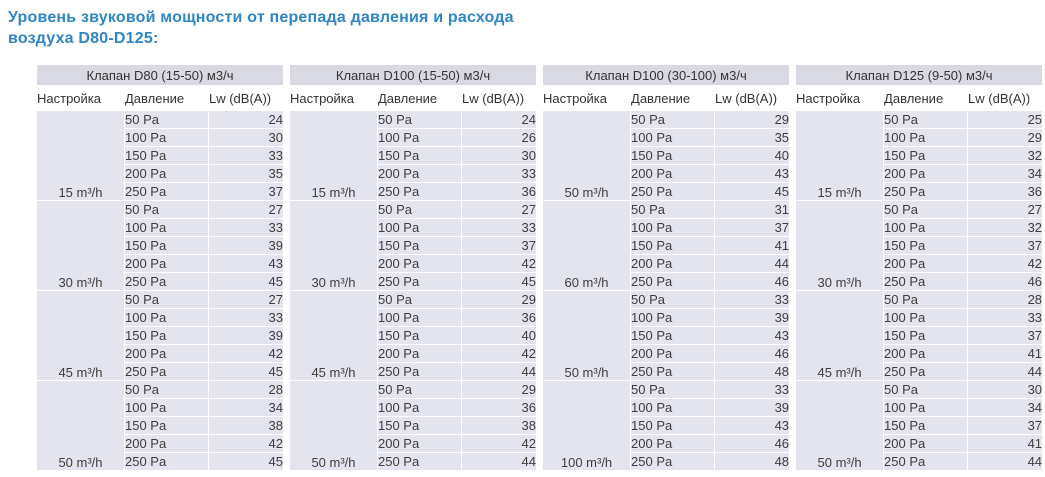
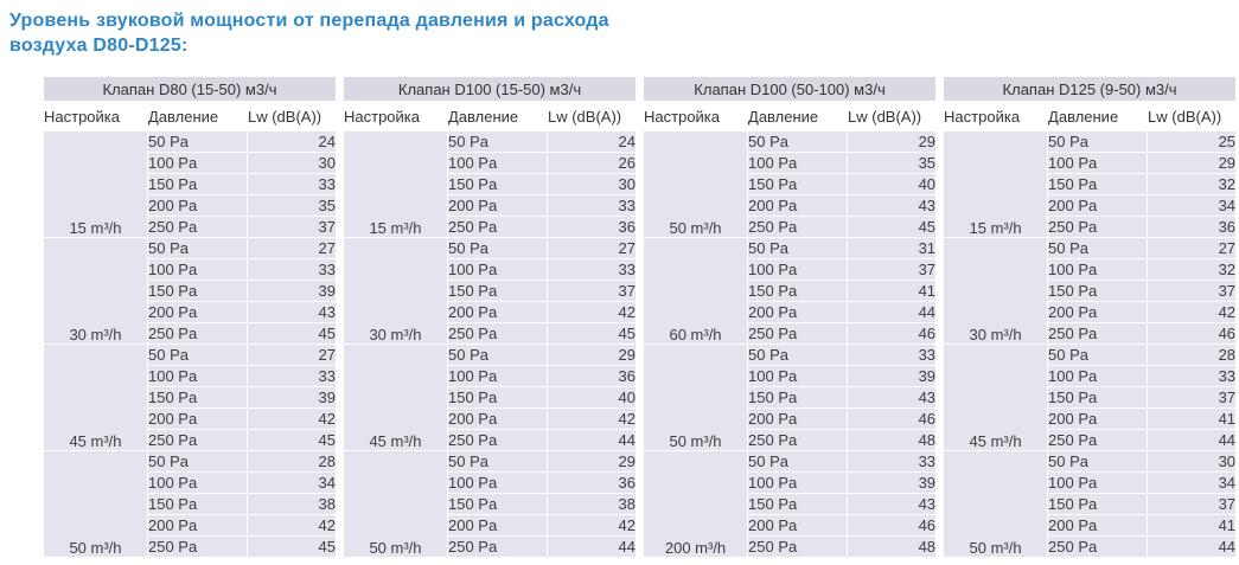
  Уровень звуковой мощности от перепада давления и расхода
  воздуха D80-D125:
  Клапан D80 (15-50) м3/ч
  Настройка	Давление	Lw (dB(A))
  15 m³/h	50 Pa	24
  100 Pa	30
  150 Pa	33
  200 Pa	35
  250 Pa	37
  30 m³/h	50 Pa	27
  100 Pa	33
  150 Pa	39
  200 Pa	43
  250 Pa	45
  45 m³/h	50 Pa	27
  100 Pa	33
  150 Pa	39
  200 Pa	42
  250 Pa	45
  50 m³/h	50 Pa	28
  100 Pa	34
  150 Pa	38
  200 Pa	42
  250 Pa	45
  Клапан D100 (15-50) м3/ч
  Настройка	Давление	Lw (dB(A))
  15 m³/h	50 Pa	24
  100 Pa	26
  150 Pa	30
  200 Pa	33
  250 Pa	36
  30 m³/h	50 Pa	27
  100 Pa	33
  150 Pa	37
  200 Pa	42
  250 Pa	45
  45 m³/h	50 Pa	29
  100 Pa	36
  150 Pa	40
  200 Pa	42
  250 Pa	44
  50 m³/h	50 Pa	29
  100 Pa	36
  150 Pa	38
  200 Pa	42
  250 Pa	44
- Клапан D100 (30-100) м3/ч
+ Клапан D100 (50-100) м3/ч
  Настройка	Давление	Lw (dB(A))
  50 m³/h	50 Pa	29
  100 Pa	35
  150 Pa	40
  200 Pa	43
  250 Pa	45
  60 m³/h	50 Pa	31
  100 Pa	37
  150 Pa	41
  200 Pa	44
  250 Pa	46
  50 m³/h	50 Pa	33
  100 Pa	39
  150 Pa	43
  200 Pa	46
  250 Pa	48
- 100 m³/h	50 Pa	33
+ 200 m³/h	50 Pa	33
  100 Pa	39
  150 Pa	43
  200 Pa	46
  250 Pa	48
  Клапан D125 (9-50) м3/ч
  Настройка	Давление	Lw (dB(A))
  15 m³/h	50 Pa	25
  100 Pa	29
  150 Pa	32
  200 Pa	34
  250 Pa	36
  30 m³/h	50 Pa	27
  100 Pa	32
  150 Pa	37
  200 Pa	42
  250 Pa	46
  45 m³/h	50 Pa	28
  100 Pa	33
  150 Pa	37
  200 Pa	41
  250 Pa	44
  50 m³/h	50 Pa	30
  100 Pa	34
  150 Pa	37
  200 Pa	41
  250 Pa	44
